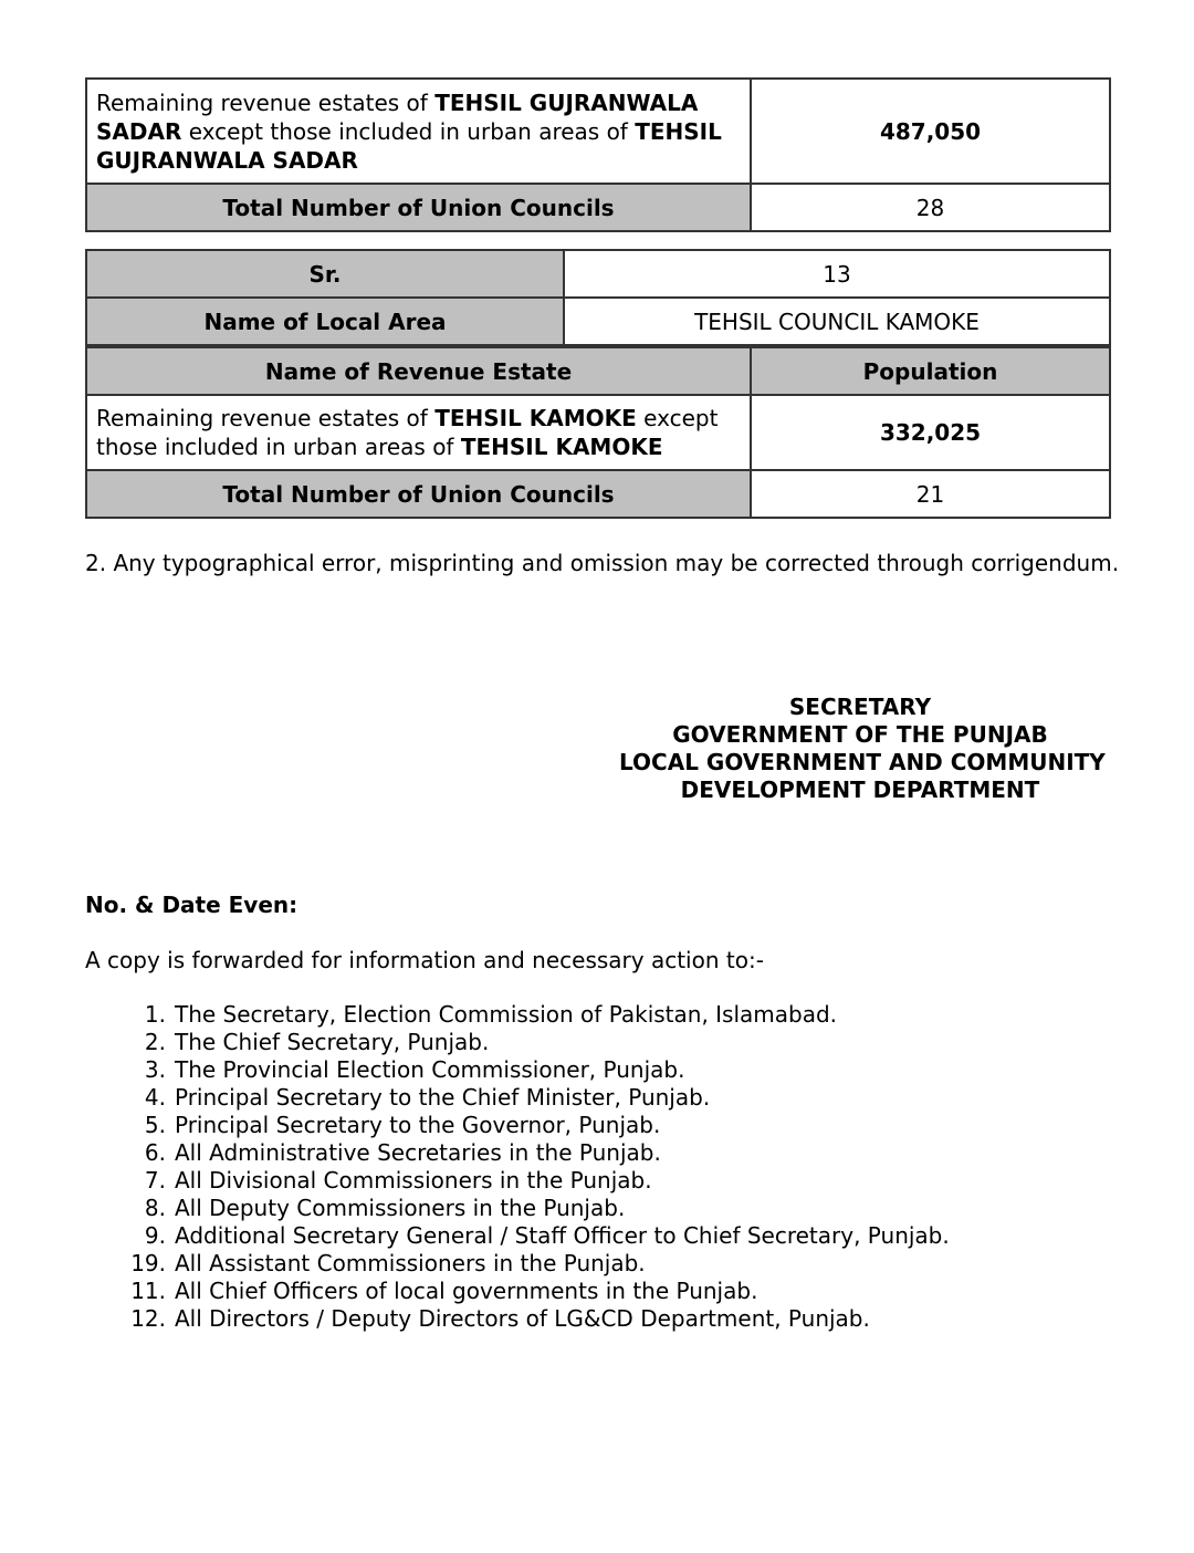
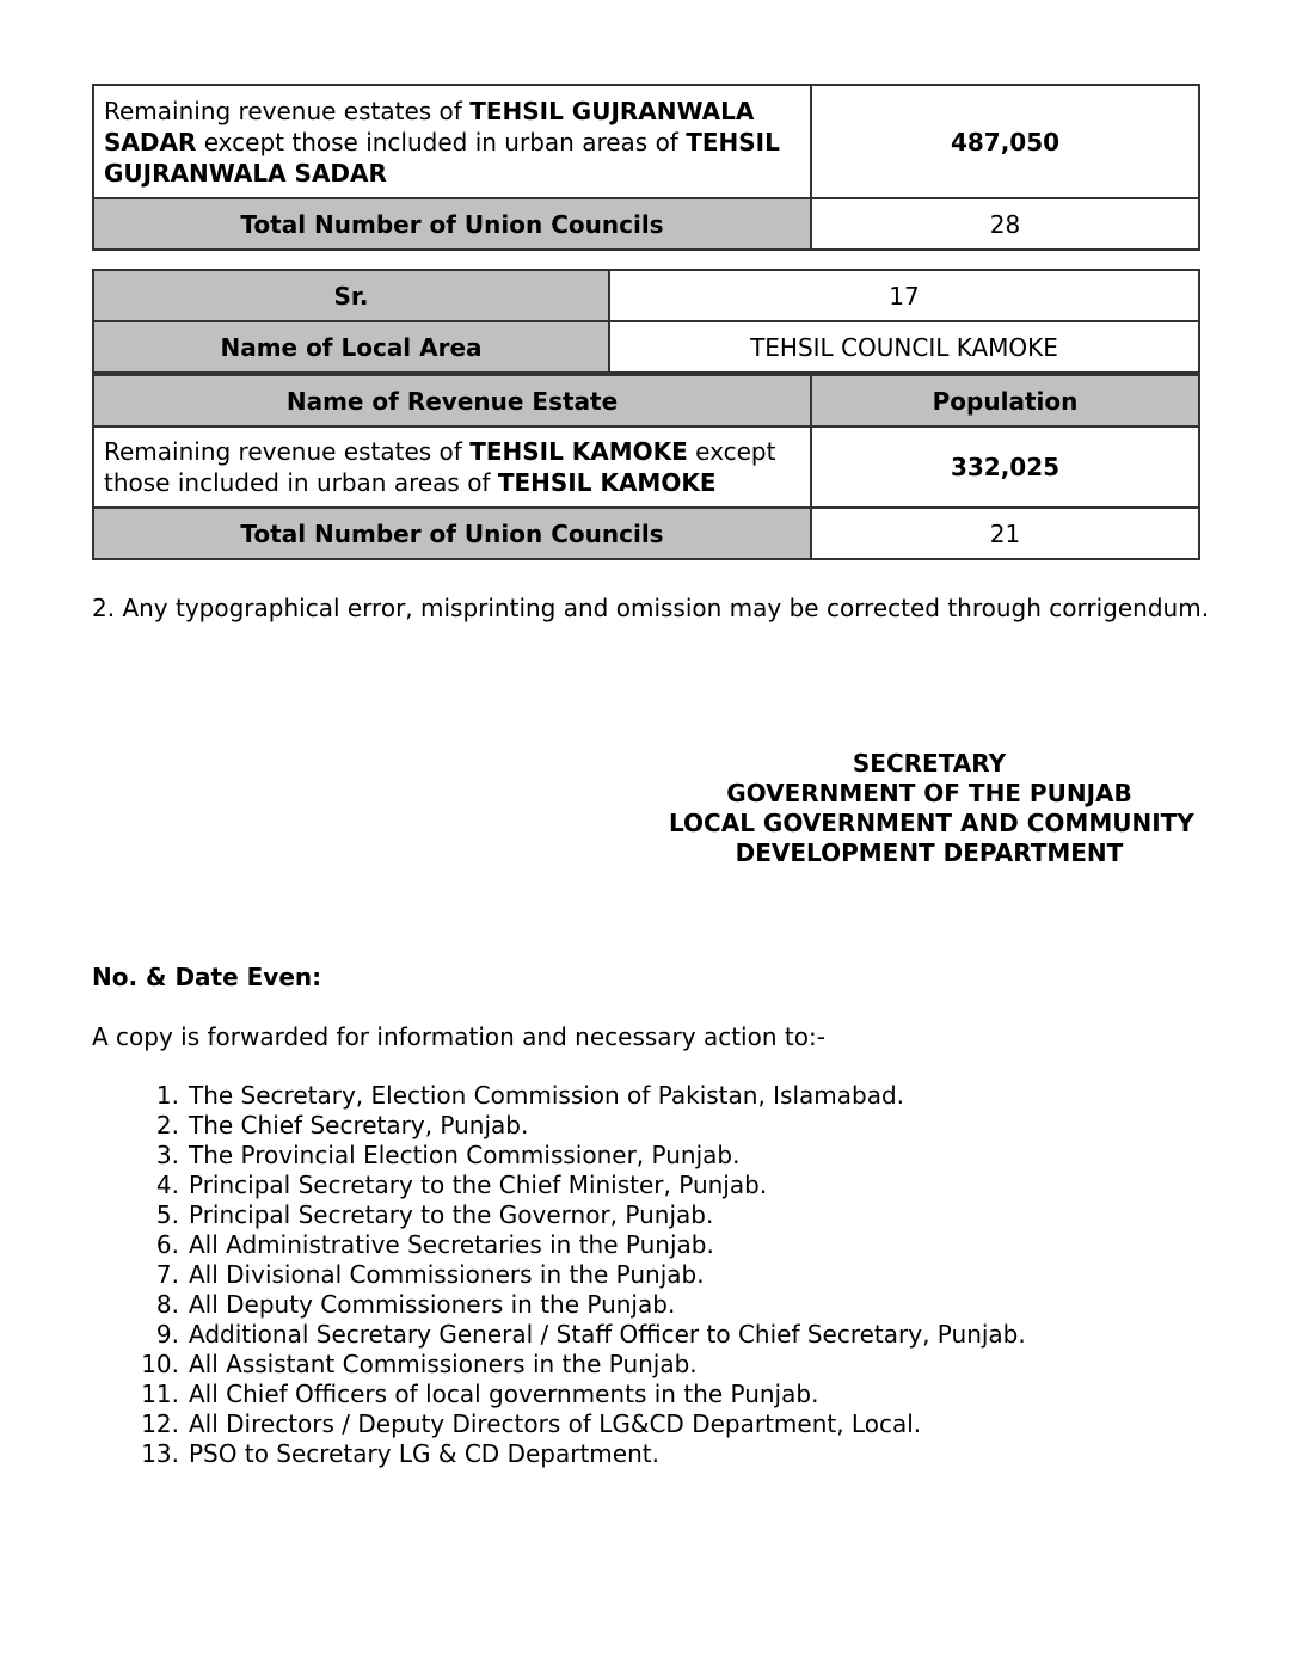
  Remaining revenue estates of TEHSIL GUJRANWALA SADAR except those included in urban areas of TEHSIL GUJRANWALA SADAR	487,050
  Total Number of Union Councils	28
- Sr.	13
+ Sr.	17
  Name of Local Area	TEHSIL COUNCIL KAMOKE
  Name of Revenue Estate	Population
  Remaining revenue estates of TEHSIL KAMOKE except those included in urban areas of TEHSIL KAMOKE	332,025
  Total Number of Union Councils	21
  2. Any typographical error, misprinting and omission may be corrected through corrigendum.
  SECRETARY
  GOVERNMENT OF THE PUNJAB
  LOCAL GOVERNMENT AND COMMUNITY
  DEVELOPMENT DEPARTMENT
  No. & Date Even:
  A copy is forwarded for information and necessary action to:-
  1.
  The Secretary, Election Commission of Pakistan, Islamabad.
  2.
  The Chief Secretary, Punjab.
  3.
  The Provincial Election Commissioner, Punjab.
  4.
  Principal Secretary to the Chief Minister, Punjab.
  5.
  Principal Secretary to the Governor, Punjab.
  6.
  All Administrative Secretaries in the Punjab.
  7.
  All Divisional Commissioners in the Punjab.
  8.
  All Deputy Commissioners in the Punjab.
  9.
  Additional Secretary General / Staff Officer to Chief Secretary, Punjab.
- 19.
+ 10.
  All Assistant Commissioners in the Punjab.
  11.
  All Chief Officers of local governments in the Punjab.
  12.
- All Directors / Deputy Directors of LG&CD Department, Punjab.
+ All Directors / Deputy Directors of LG&CD Department, Local.
+ 13.
+ PSO to Secretary LG & CD Department.
